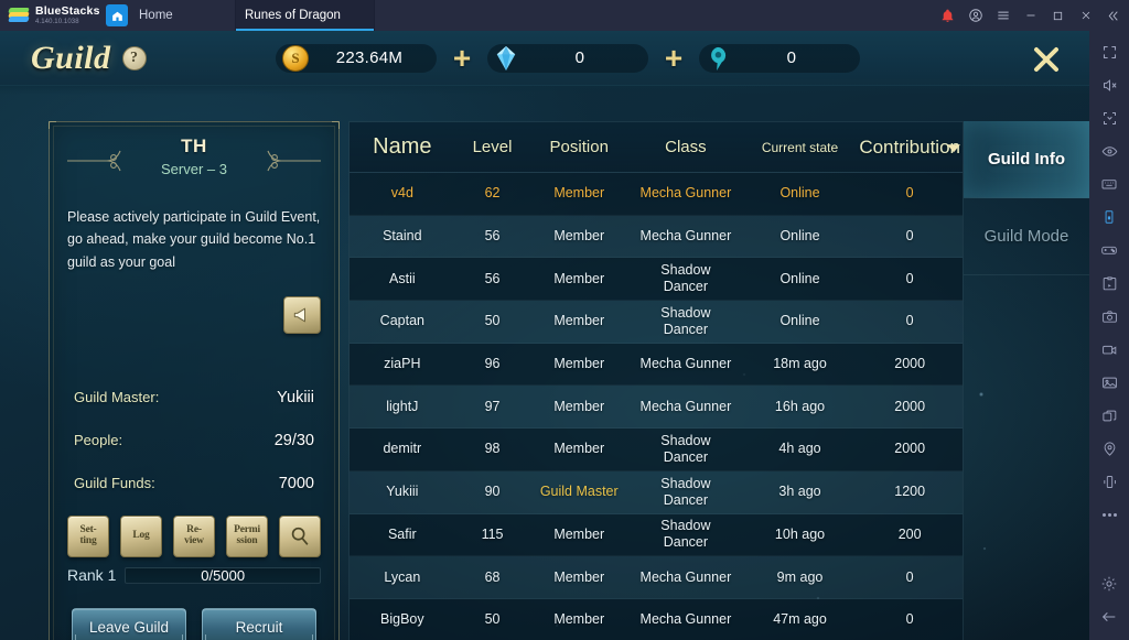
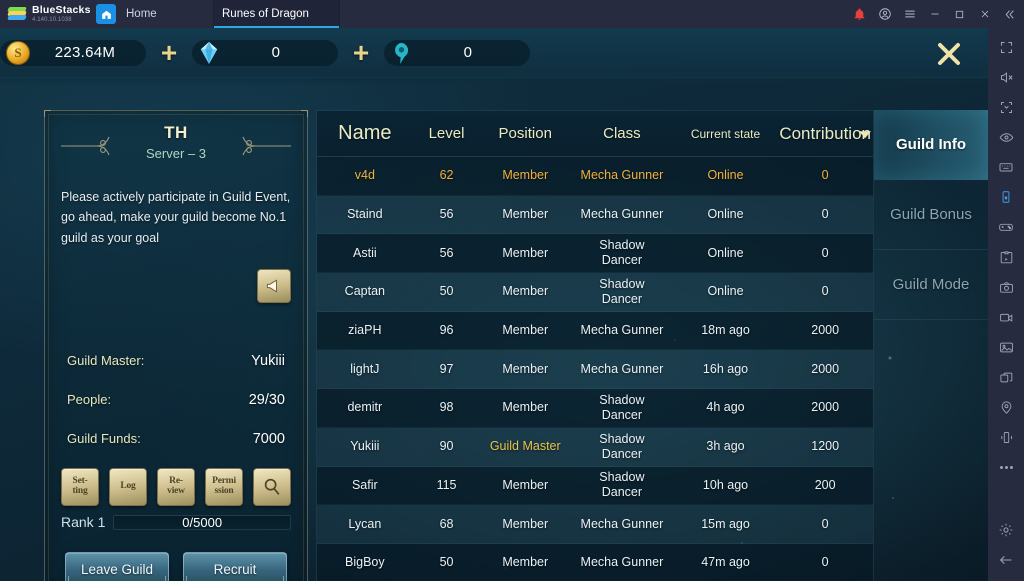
  BlueStacks
  Home
  Runes of Dragon
- Guild
- ?
  S
  223.64M
  +
  0
  +
  0
  TH
  Server – 3
  Please actively participate in Guild Event, go ahead, make your guild become No.1 guild as your goal
  Guild Master:
  Yukiii
  People:
  29/30
  Guild Funds:
  7000
  Set-
  ting
  Log
  Re-
  view
  Permi
  ssion
  Rank 1
  0/5000
  Leave Guild
  Recruit
  Name
  Level
  Position
  Class
  Current state
  Contribution
  v4d
  62
  Member
  Mecha Gunner
  Online
  0
  Staind
  56
  Member
  Mecha Gunner
  Online
  0
  Astii
  56
  Member
  Shadow
  Dancer
  Online
  0
  Captan
  50
  Member
  Shadow
  Dancer
  Online
  0
  ziaPH
  96
  Member
  Mecha Gunner
  18m ago
  2000
  lightJ
  97
  Member
  Mecha Gunner
  16h ago
  2000
  demitr
  98
  Member
  Shadow
  Dancer
  4h ago
  2000
  Yukiii
  90
  Guild Master
  Shadow
  Dancer
  3h ago
  1200
  Safir
  115
  Member
  Shadow
  Dancer
  10h ago
  200
  Lycan
  68
  Member
  Mecha Gunner
- 9m ago
+ 15m ago
  0
  BigBoy
  50
  Member
  Mecha Gunner
  47m ago
  0
  Guild Info
+ Guild Bonus
  Guild Mode
